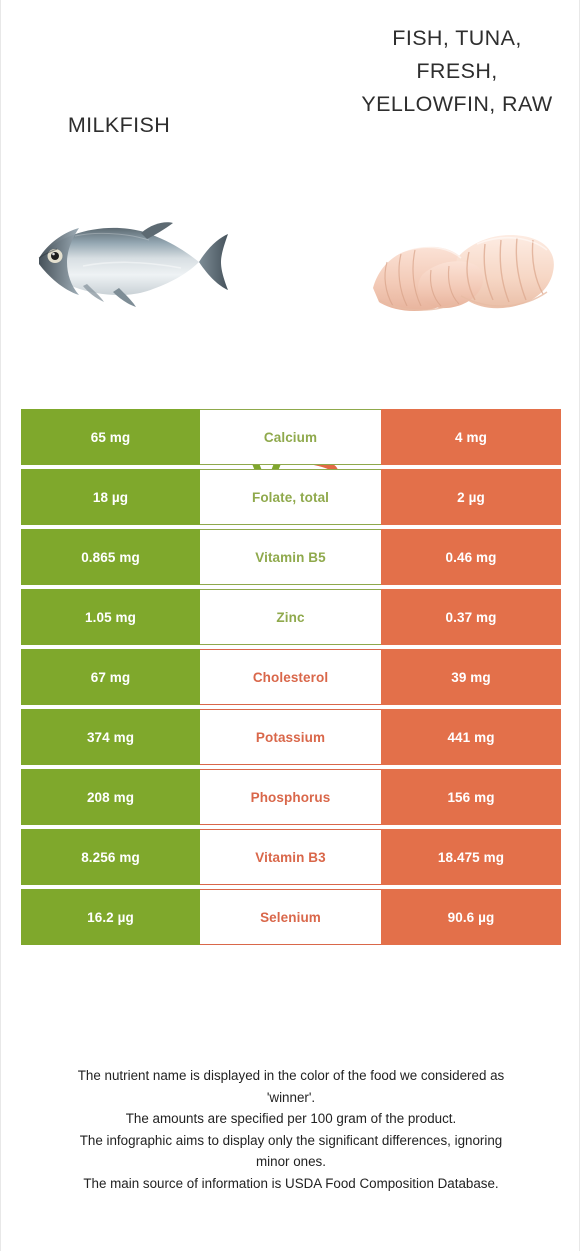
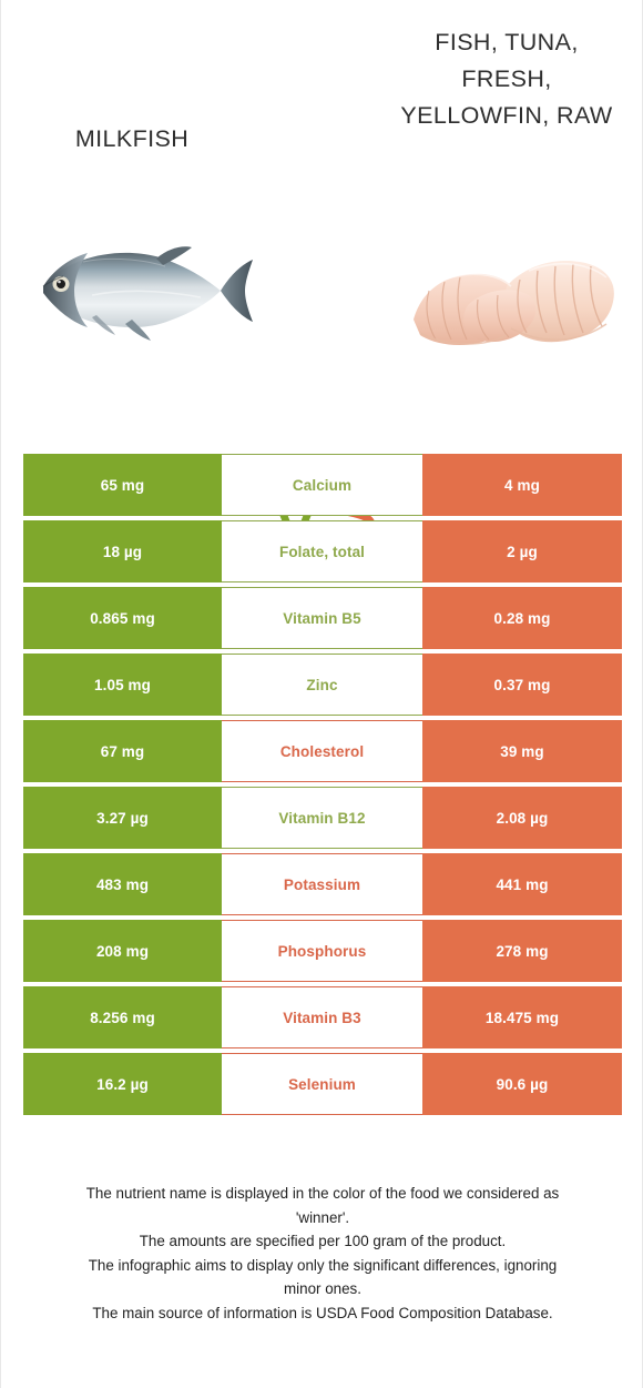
  MILKFISH
  FISH, TUNA, FRESH, YELLOWFIN, RAW
  65 mg
  Calcium
  4 mg
  18 µg
  Folate, total
  2 µg
  0.865 mg
  Vitamin B5
- 0.46 mg
+ 0.28 mg
  1.05 mg
  Zinc
  0.37 mg
  67 mg
  Cholesterol
  39 mg
+ 3.27 µg
+ Vitamin B12
+ 2.08 µg
- 374 mg
+ 483 mg
  Potassium
  441 mg
  208 mg
  Phosphorus
- 156 mg
+ 278 mg
  8.256 mg
  Vitamin B3
  18.475 mg
  16.2 µg
  Selenium
  90.6 µg
  The nutrient name is displayed in the color of the food we considered as
  'winner'.
  The amounts are specified per 100 gram of the product.
  The infographic aims to display only the significant differences, ignoring
  minor ones.
  The main source of information is USDA Food Composition Database.
